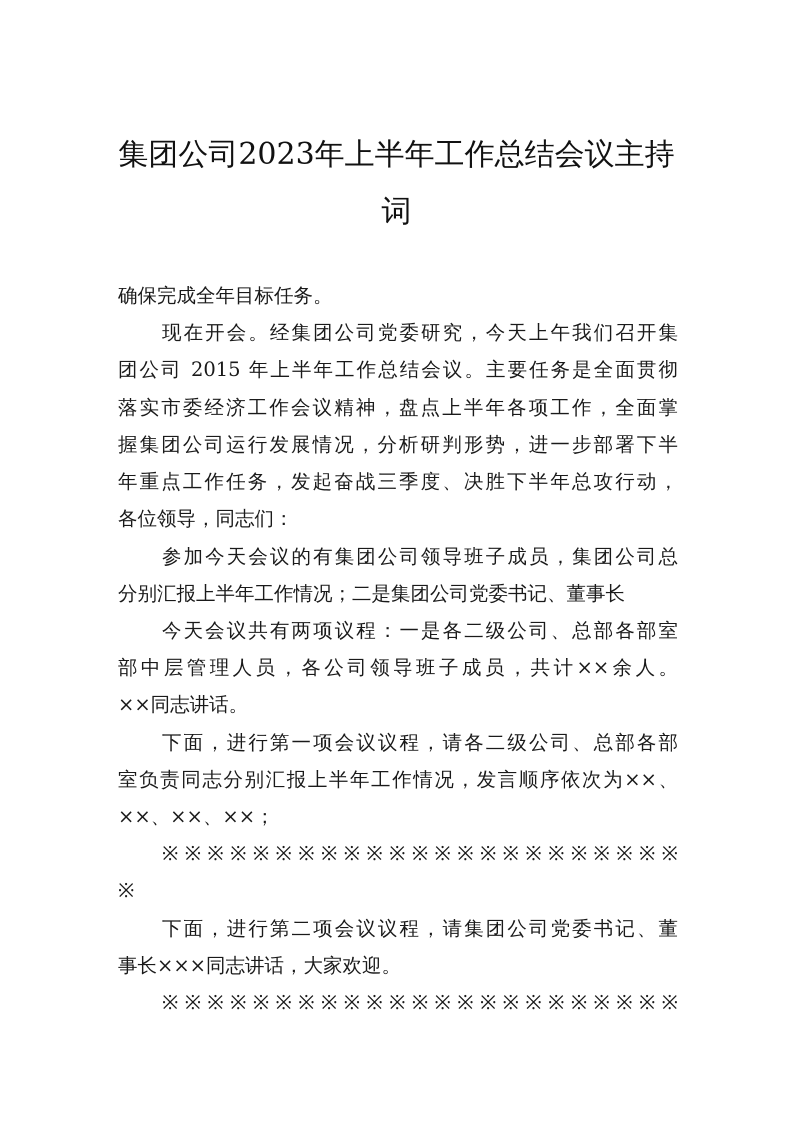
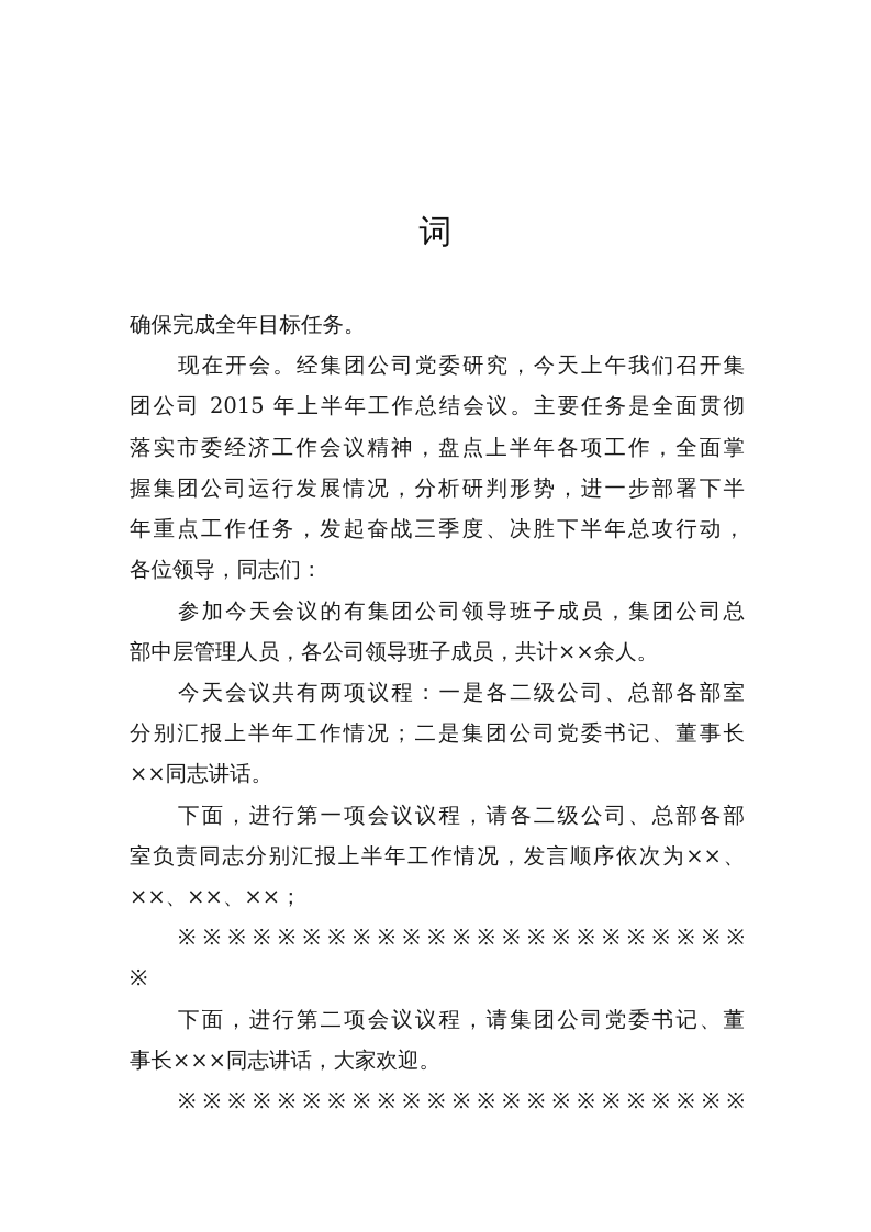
- 集团公司2023年上半年工作总结会议主持
  词
  确保完成全年目标任务。
  现在开会。经集团公司党委研究，今天上午我们召开集
  团公司 2015 年上半年工作总结会议。主要任务是全面贯彻
  落实市委经济工作会议精神，盘点上半年各项工作，全面掌
  握集团公司运行发展情况，分析研判形势，进一步部署下半
  年重点工作任务，发起奋战三季度、决胜下半年总攻行动，
  各位领导，同志们：
  参加今天会议的有集团公司领导班子成员，集团公司总
- 分别汇报上半年工作情况；二是集团公司党委书记、董事长
+ 部中层管理人员，各公司领导班子成员，共计××余人。
  今天会议共有两项议程：一是各二级公司、总部各部室
- 部中层管理人员，各公司领导班子成员，共计××余人。
+ 分别汇报上半年工作情况；二是集团公司党委书记、董事长
  ××同志讲话。
  下面，进行第一项会议议程，请各二级公司、总部各部
  室负责同志分别汇报上半年工作情况，发言顺序依次为××、
  ××、××、××；
  ※※※※※※※※※※※※※※※※※※※※※※※
  ※
  下面，进行第二项会议议程，请集团公司党委书记、董
  事长×××同志讲话，大家欢迎。
  ※※※※※※※※※※※※※※※※※※※※※※※
